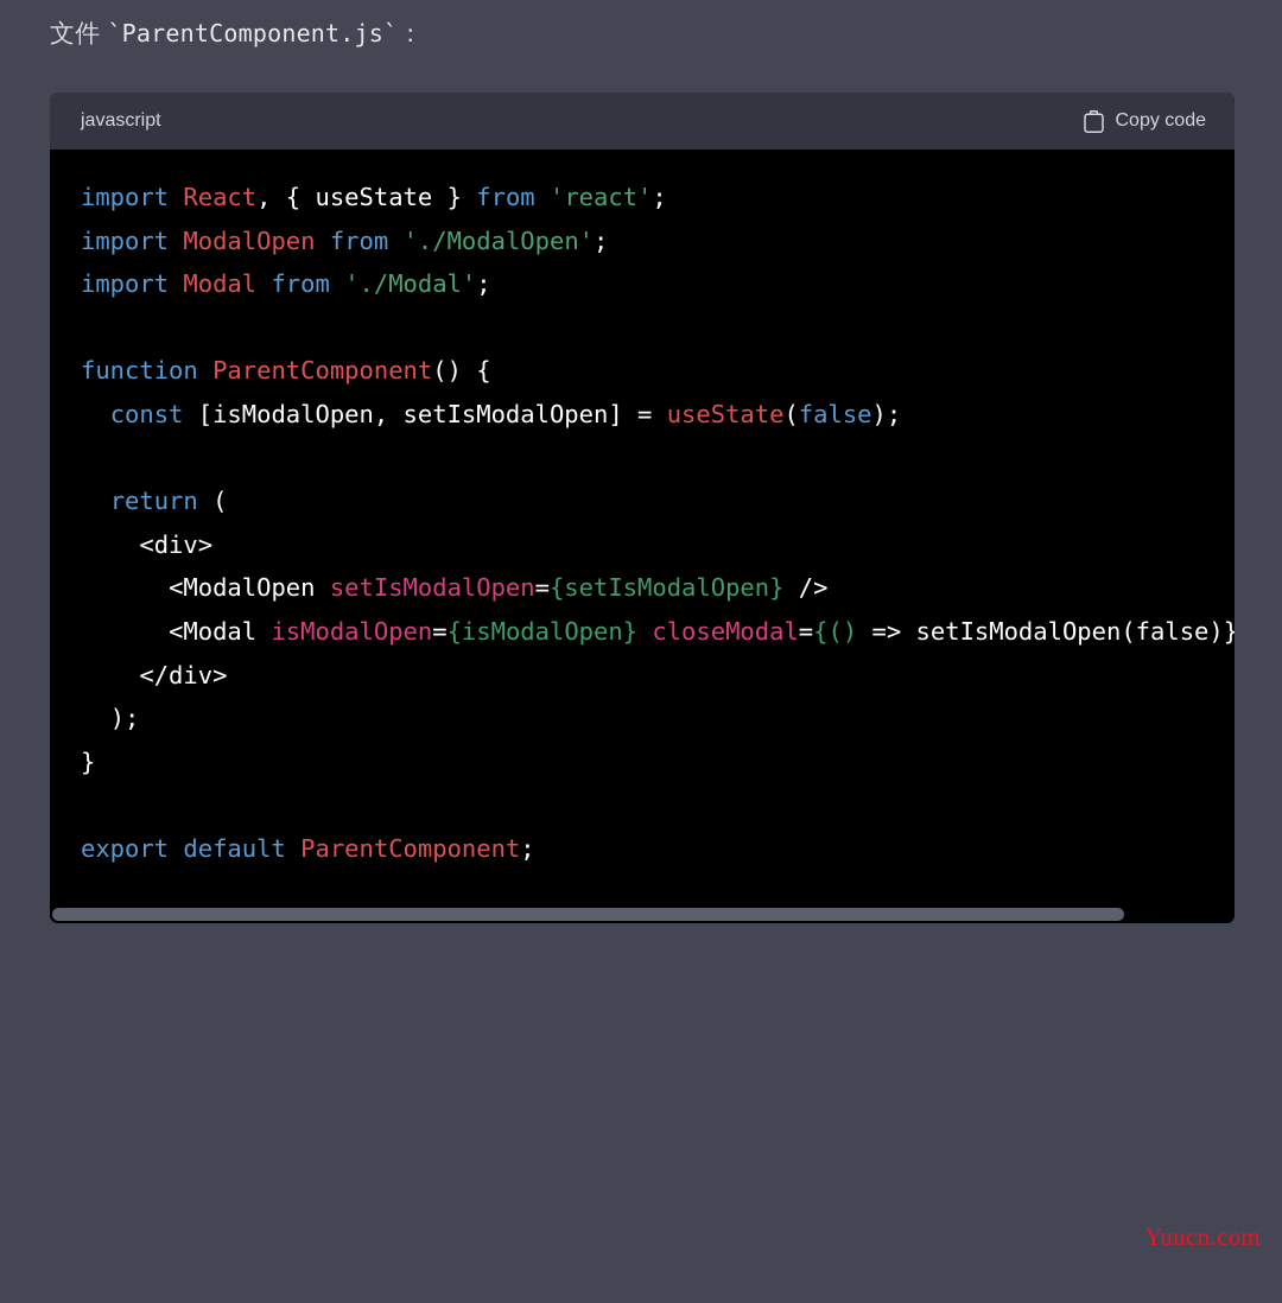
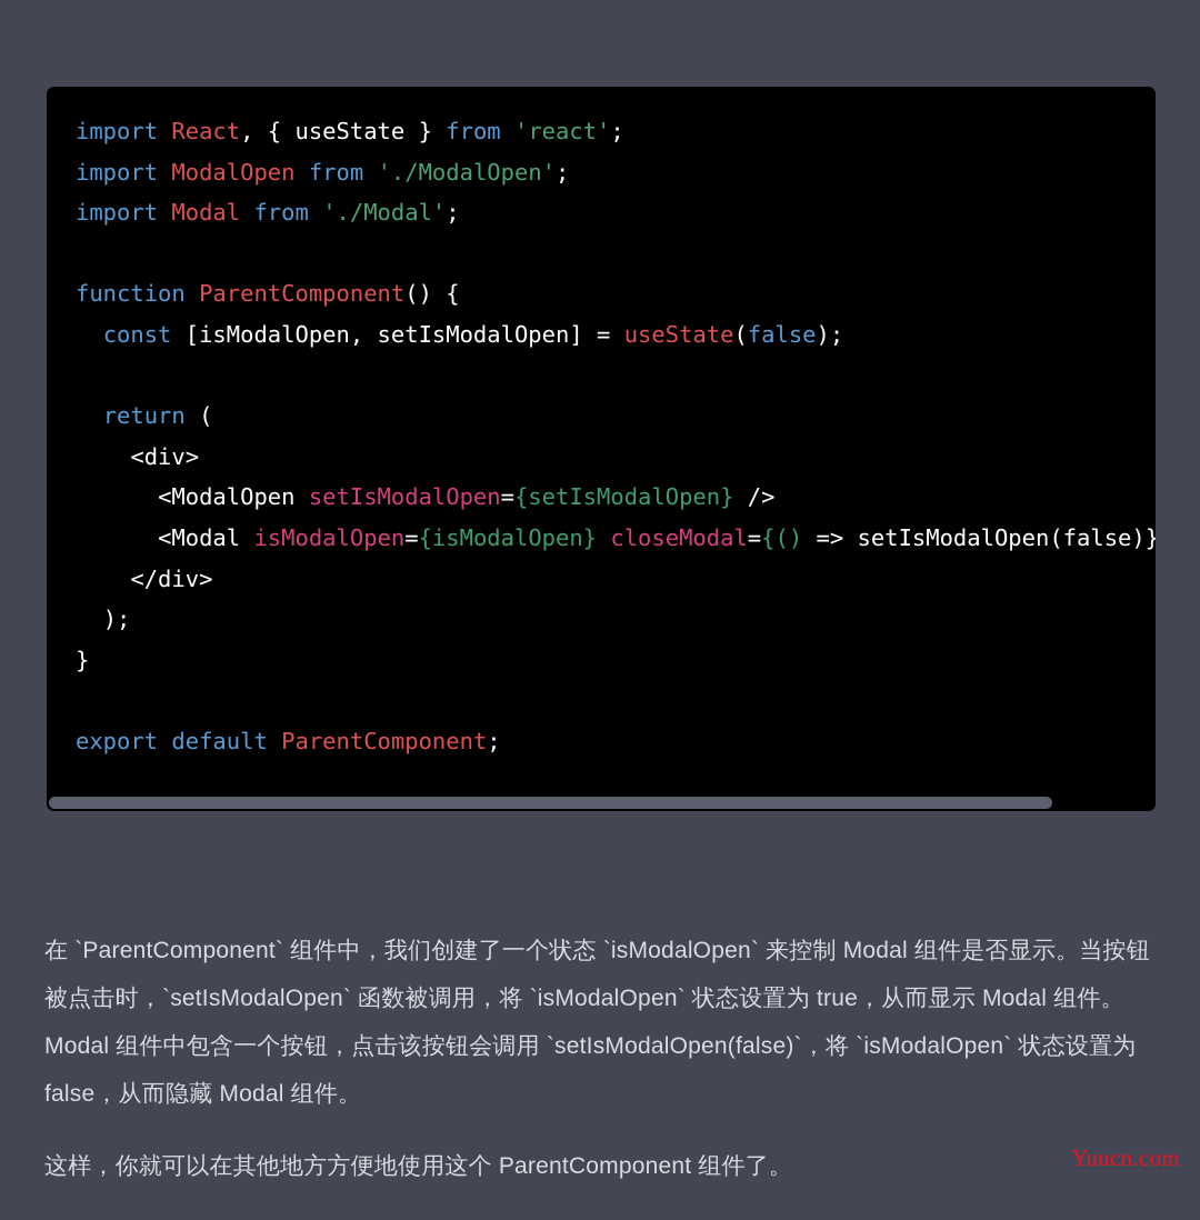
- 文件 `ParentComponent.js`：
- javascript
- Copy code
  import React, { useState } from 'react'; import ModalOpen from './ModalOpen'; import Modal from './Modal'; function ParentComponent() { const [isModalOpen, setIsModalOpen] = useState(false); return ( <div> <ModalOpen setIsModalOpen={setIsModalOpen} /> <Modal isModalOpen={isModalOpen} closeModal={() => setIsModalOpen(false)} </div> ); } export default ParentComponent;
+ 在 `ParentComponent` 组件中，我们创建了一个状态 `isModalOpen` 来控制 Modal 组件是否显示。当按钮被点击时，`setIsModalOpen` 函数被调用，将 `isModalOpen` 状态设置为 true，从而显示 Modal 组件。Modal 组件中包含一个按钮，点击该按钮会调用 `setIsModalOpen(false)`，将 `isModalOpen` 状态设置为 false，从而隐藏 Modal 组件。
+ 这样，你就可以在其他地方方便地使用这个 ParentComponent 组件了。
  Yuucn.com
